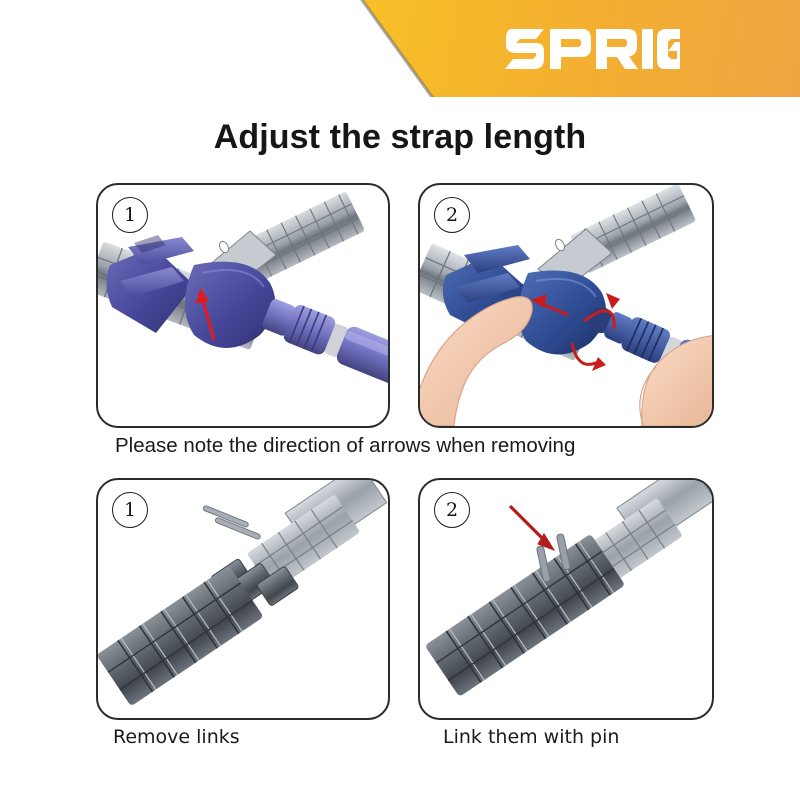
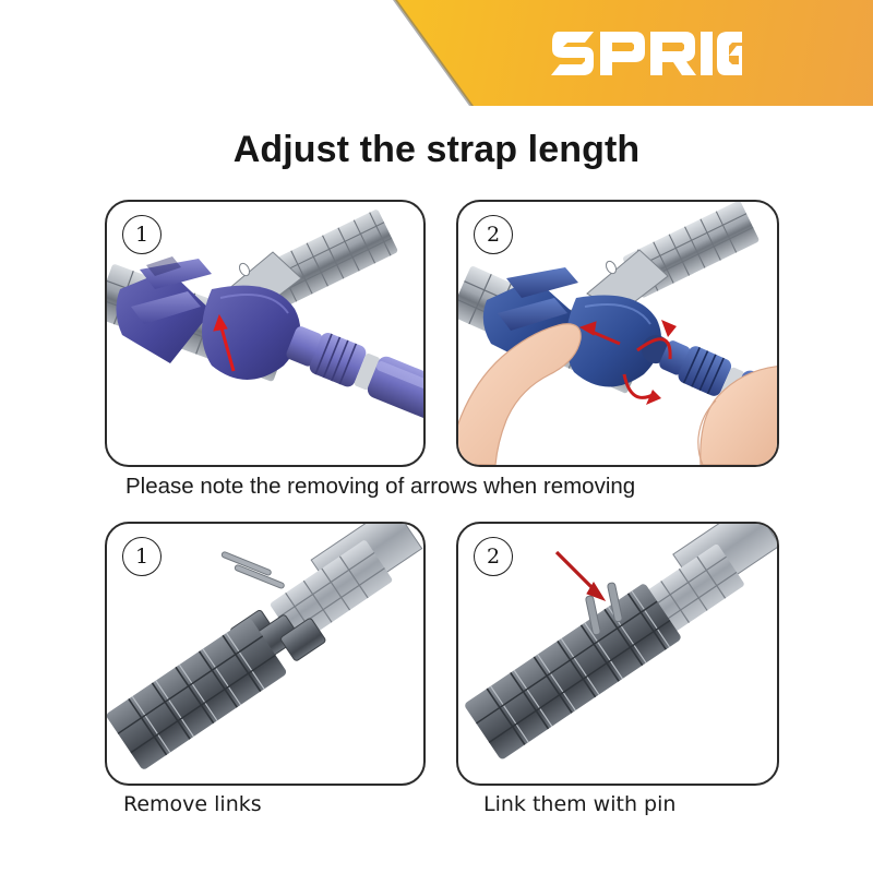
  Adjust the strap length
  1
  2
  1
  2
- Please note the direction of arrows when removing
+ Please note the removing of arrows when removing
  Remove links
  Link them with pin
